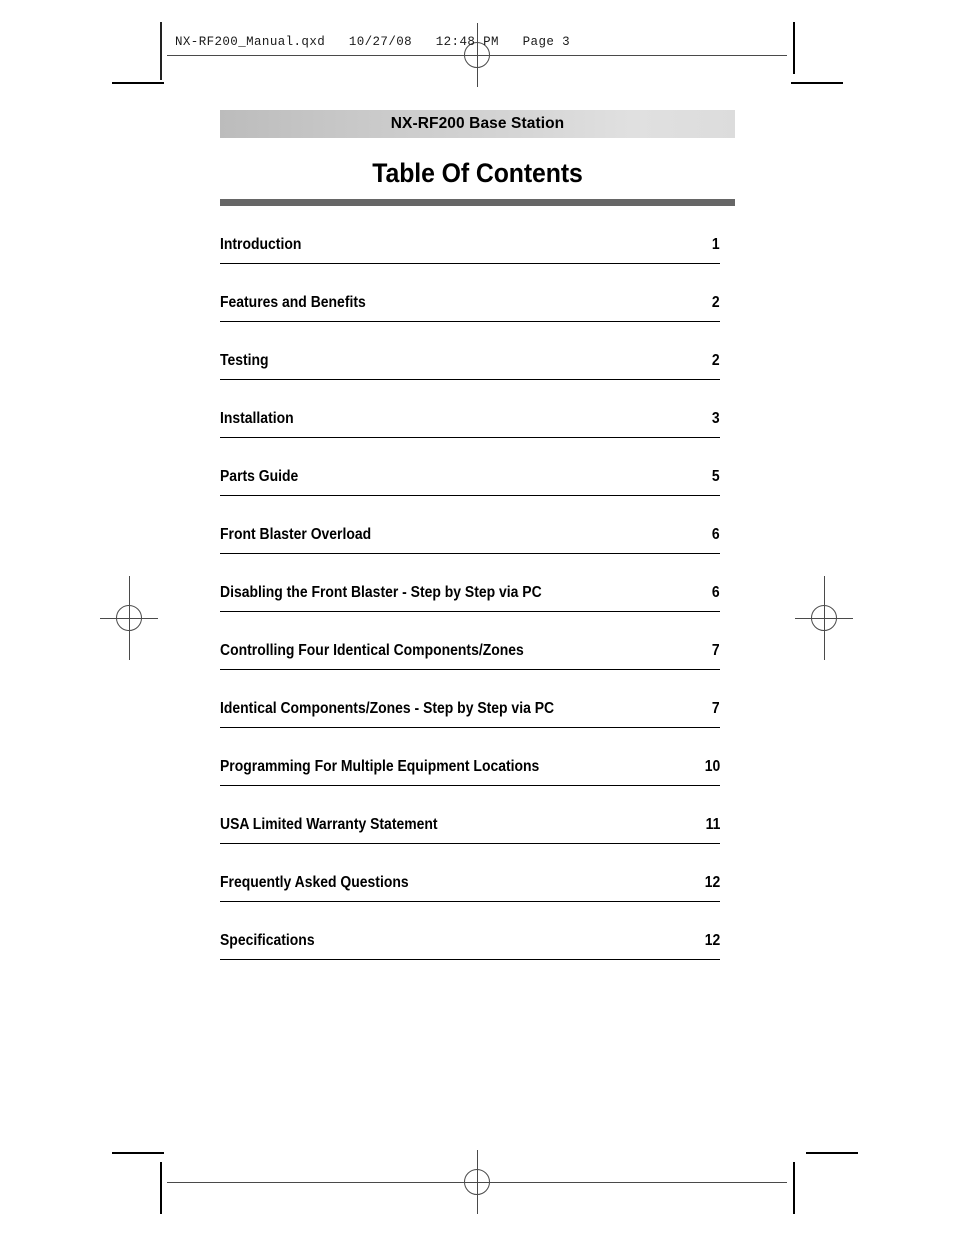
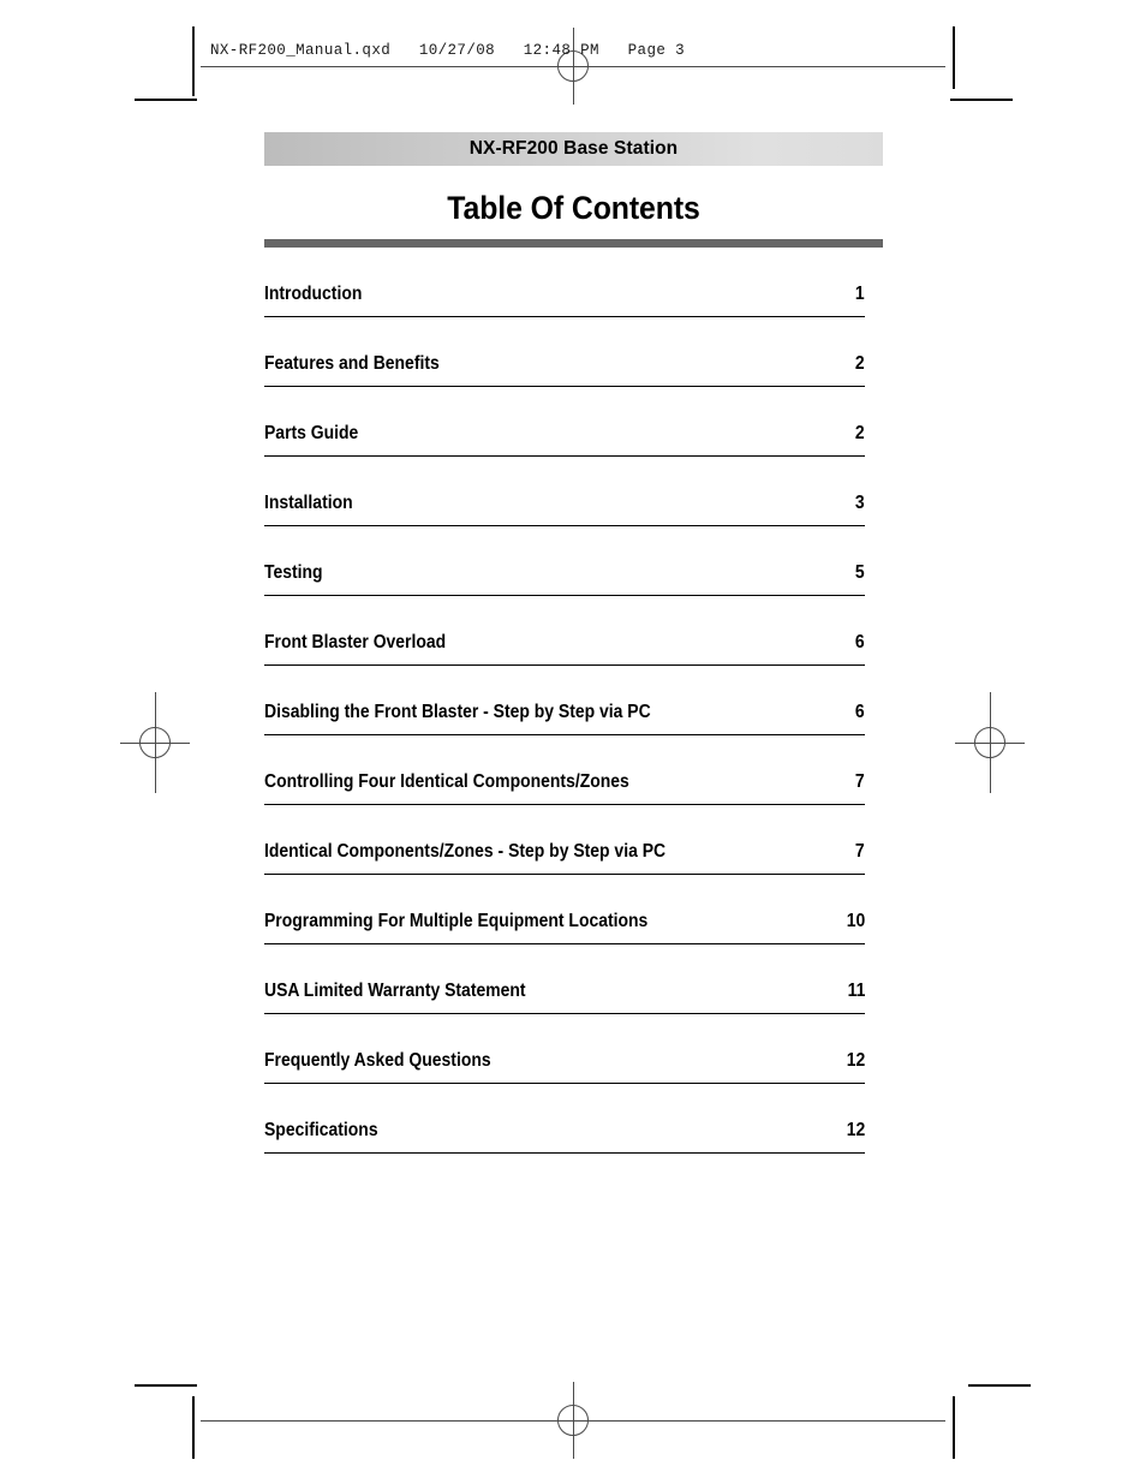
  NX-RF200_Manual.qxd 10/27/08 12:48 PM Page 3
  NX-RF200 Base Station
  Table Of Contents
  Introduction
  1
  Features and Benefits
  2
- Testing
+ Parts Guide
  2
  Installation
  3
- Parts Guide
+ Testing
  5
  Front Blaster Overload
  6
  Disabling the Front Blaster - Step by Step via PC
  6
  Controlling Four Identical Components/Zones
  7
  Identical Components/Zones - Step by Step via PC
  7
  Programming For Multiple Equipment Locations
  10
  USA Limited Warranty Statement
  11
  Frequently Asked Questions
  12
  Specifications
  12
